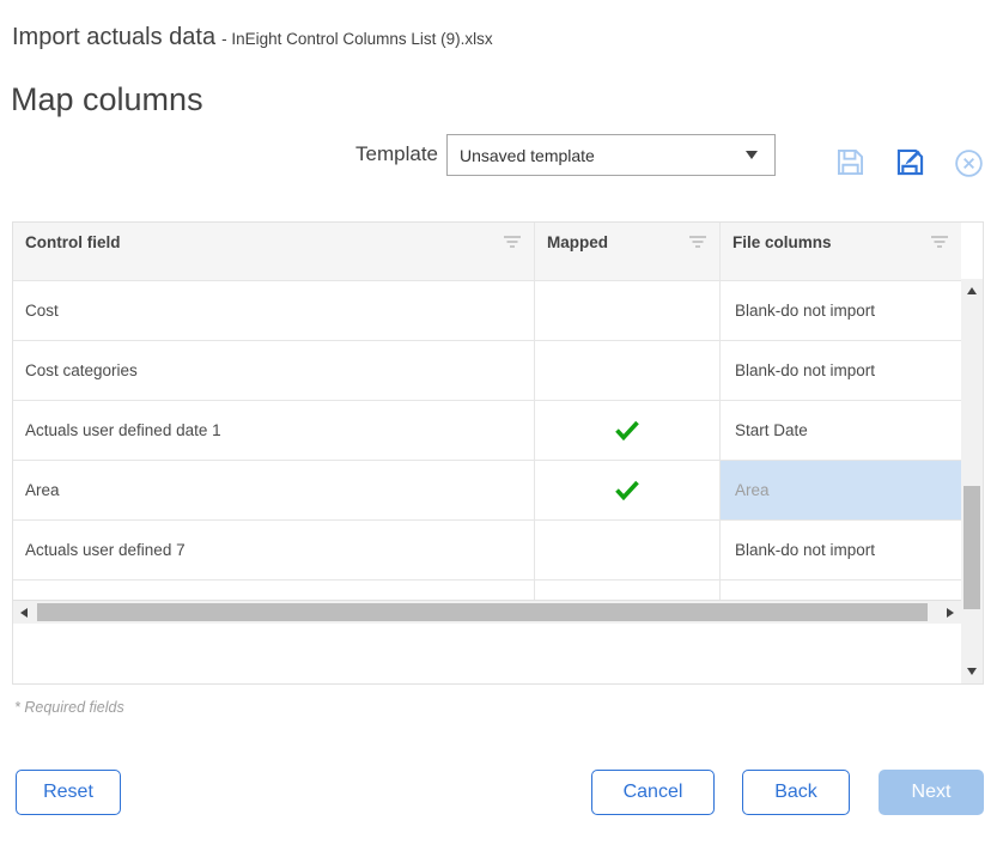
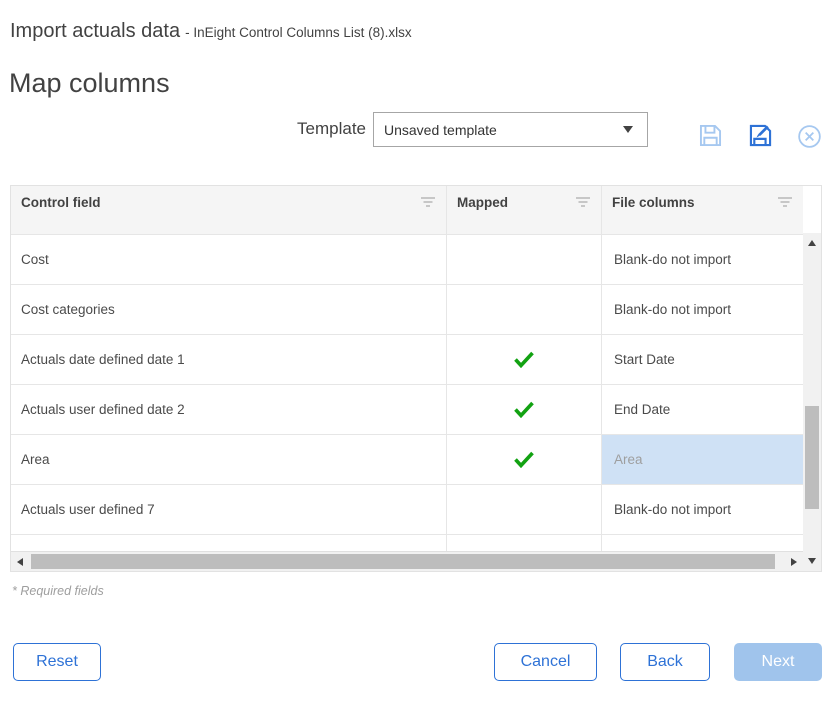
- Import actuals data - InEight Control Columns List (9).xlsx
+ Import actuals data - InEight Control Columns List (8).xlsx
  Map columns
  Template
  Unsaved template
  Control field
  Mapped
  File columns
  Cost
  Blank-do not import
  Cost categories
  Blank-do not import
- Actuals user defined date 1
+ Actuals date defined date 1
  Start Date
+ Actuals user defined date 2
+ End Date
  Area
  Area
  Actuals user defined 7
  Blank-do not import
  * Required fields
  Reset
  Cancel
  Back
  Next
